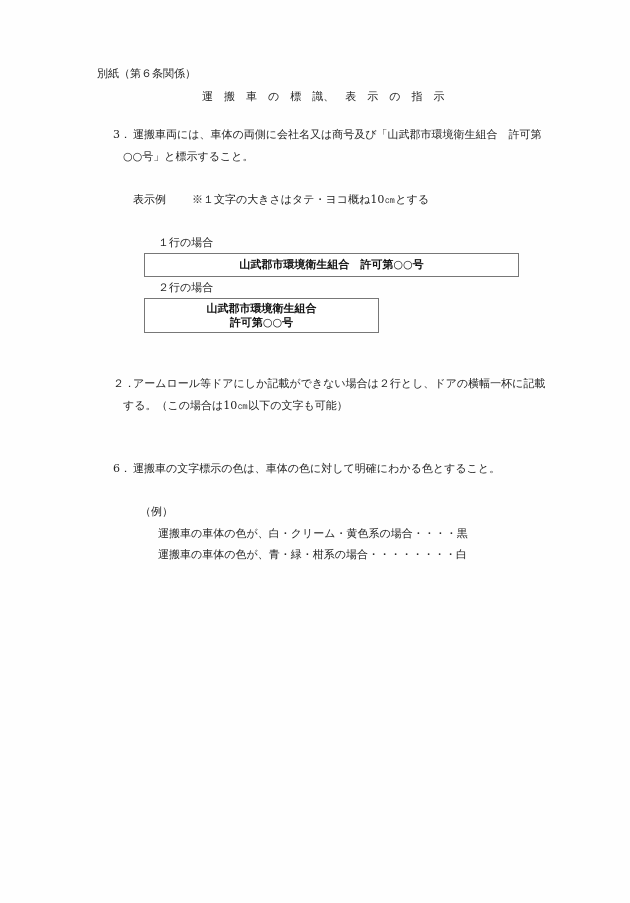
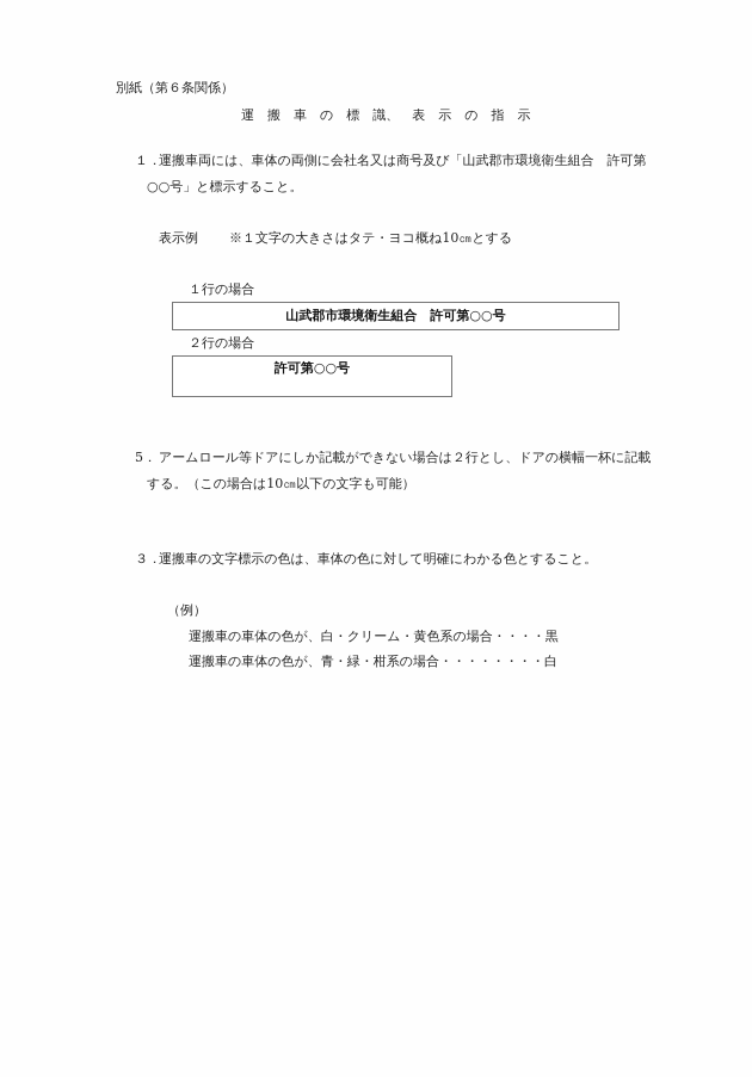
  別紙（第６条関係）
  運 搬 車 の 標 識、 表 示 の 指 示
- 3．
+ １．
  運搬車両には、車体の両側に会社名又は商号及び「山武郡市環境衛生組合 許可第
  ○○号」と標示すること。
  表示例
  ※１文字の大きさはタテ・ヨコ概ね10㎝とする
  １行の場合
  山武郡市環境衛生組合 許可第○○号
  ２行の場合
- 山武郡市環境衛生組合
  許可第○○号
- ２．
+ 5．
  アームロール等ドアにしか記載ができない場合は２行とし、ドアの横幅一杯に記載
  する。（この場合は10㎝以下の文字も可能）
- 6．
+ ３．
  運搬車の文字標示の色は、車体の色に対して明確にわかる色とすること。
  （例）
  運搬車の車体の色が、白・クリーム・黄色系の場合・・・・黒
  運搬車の車体の色が、青・緑・柑系の場合・・・・・・・・白
